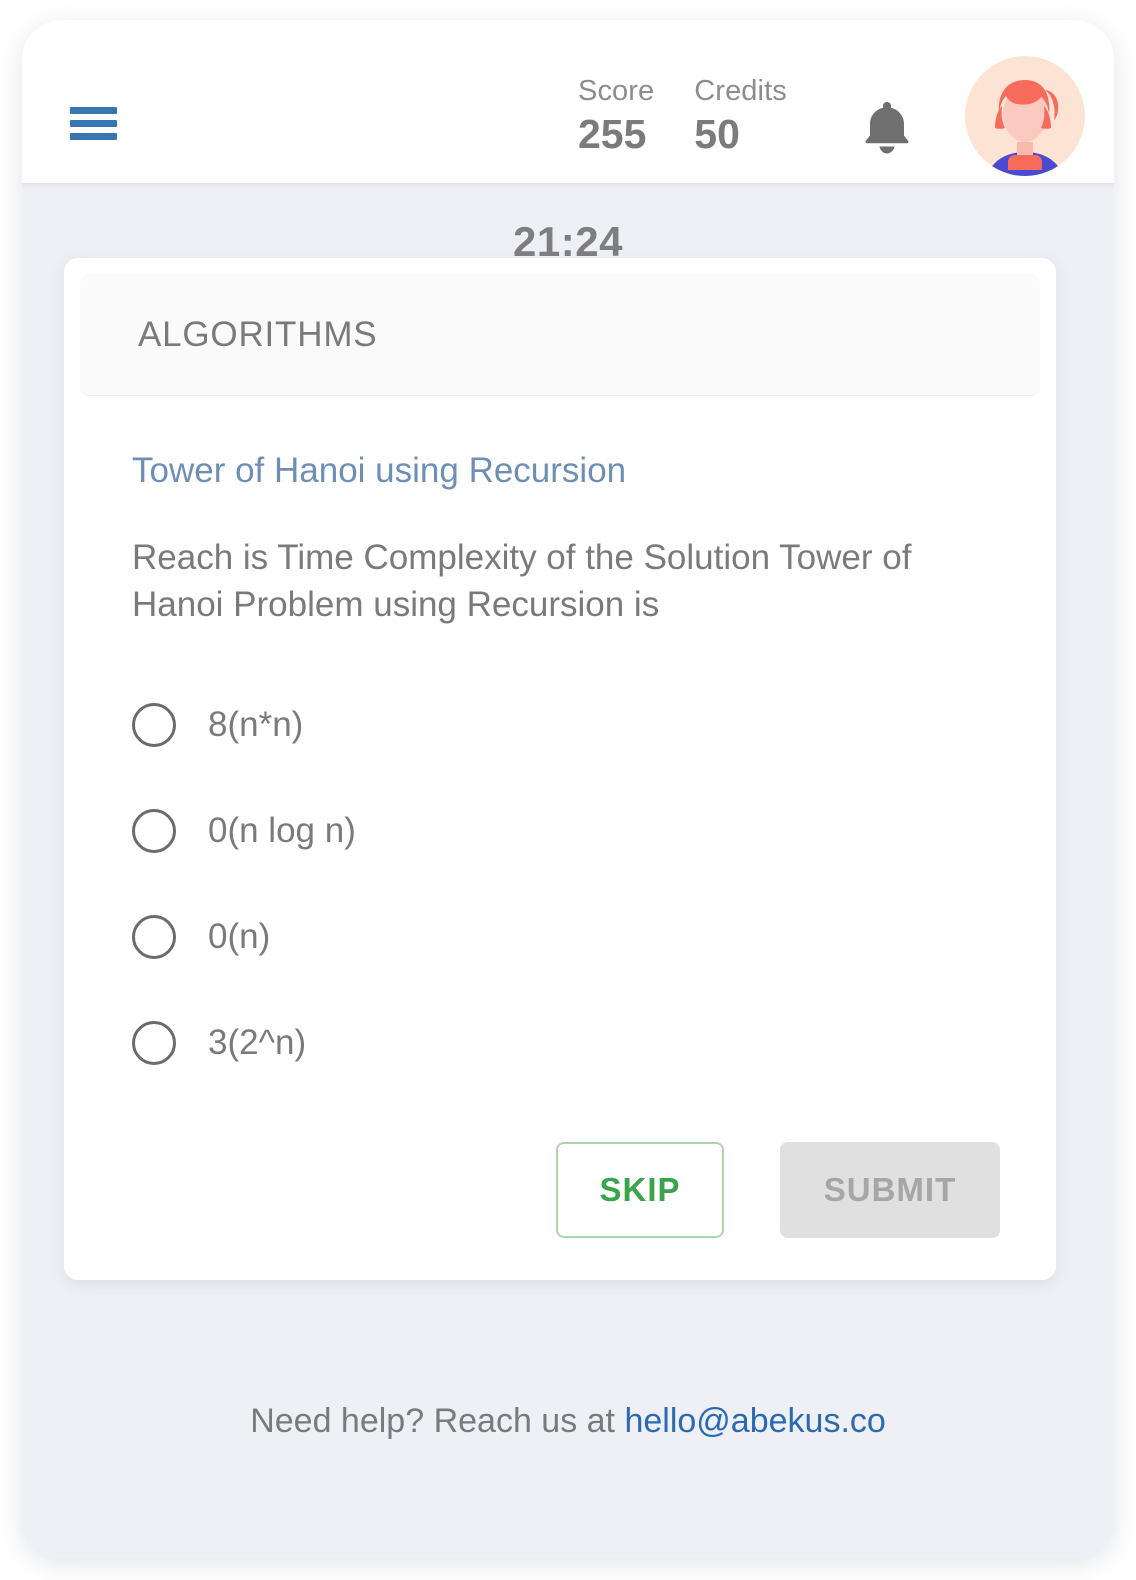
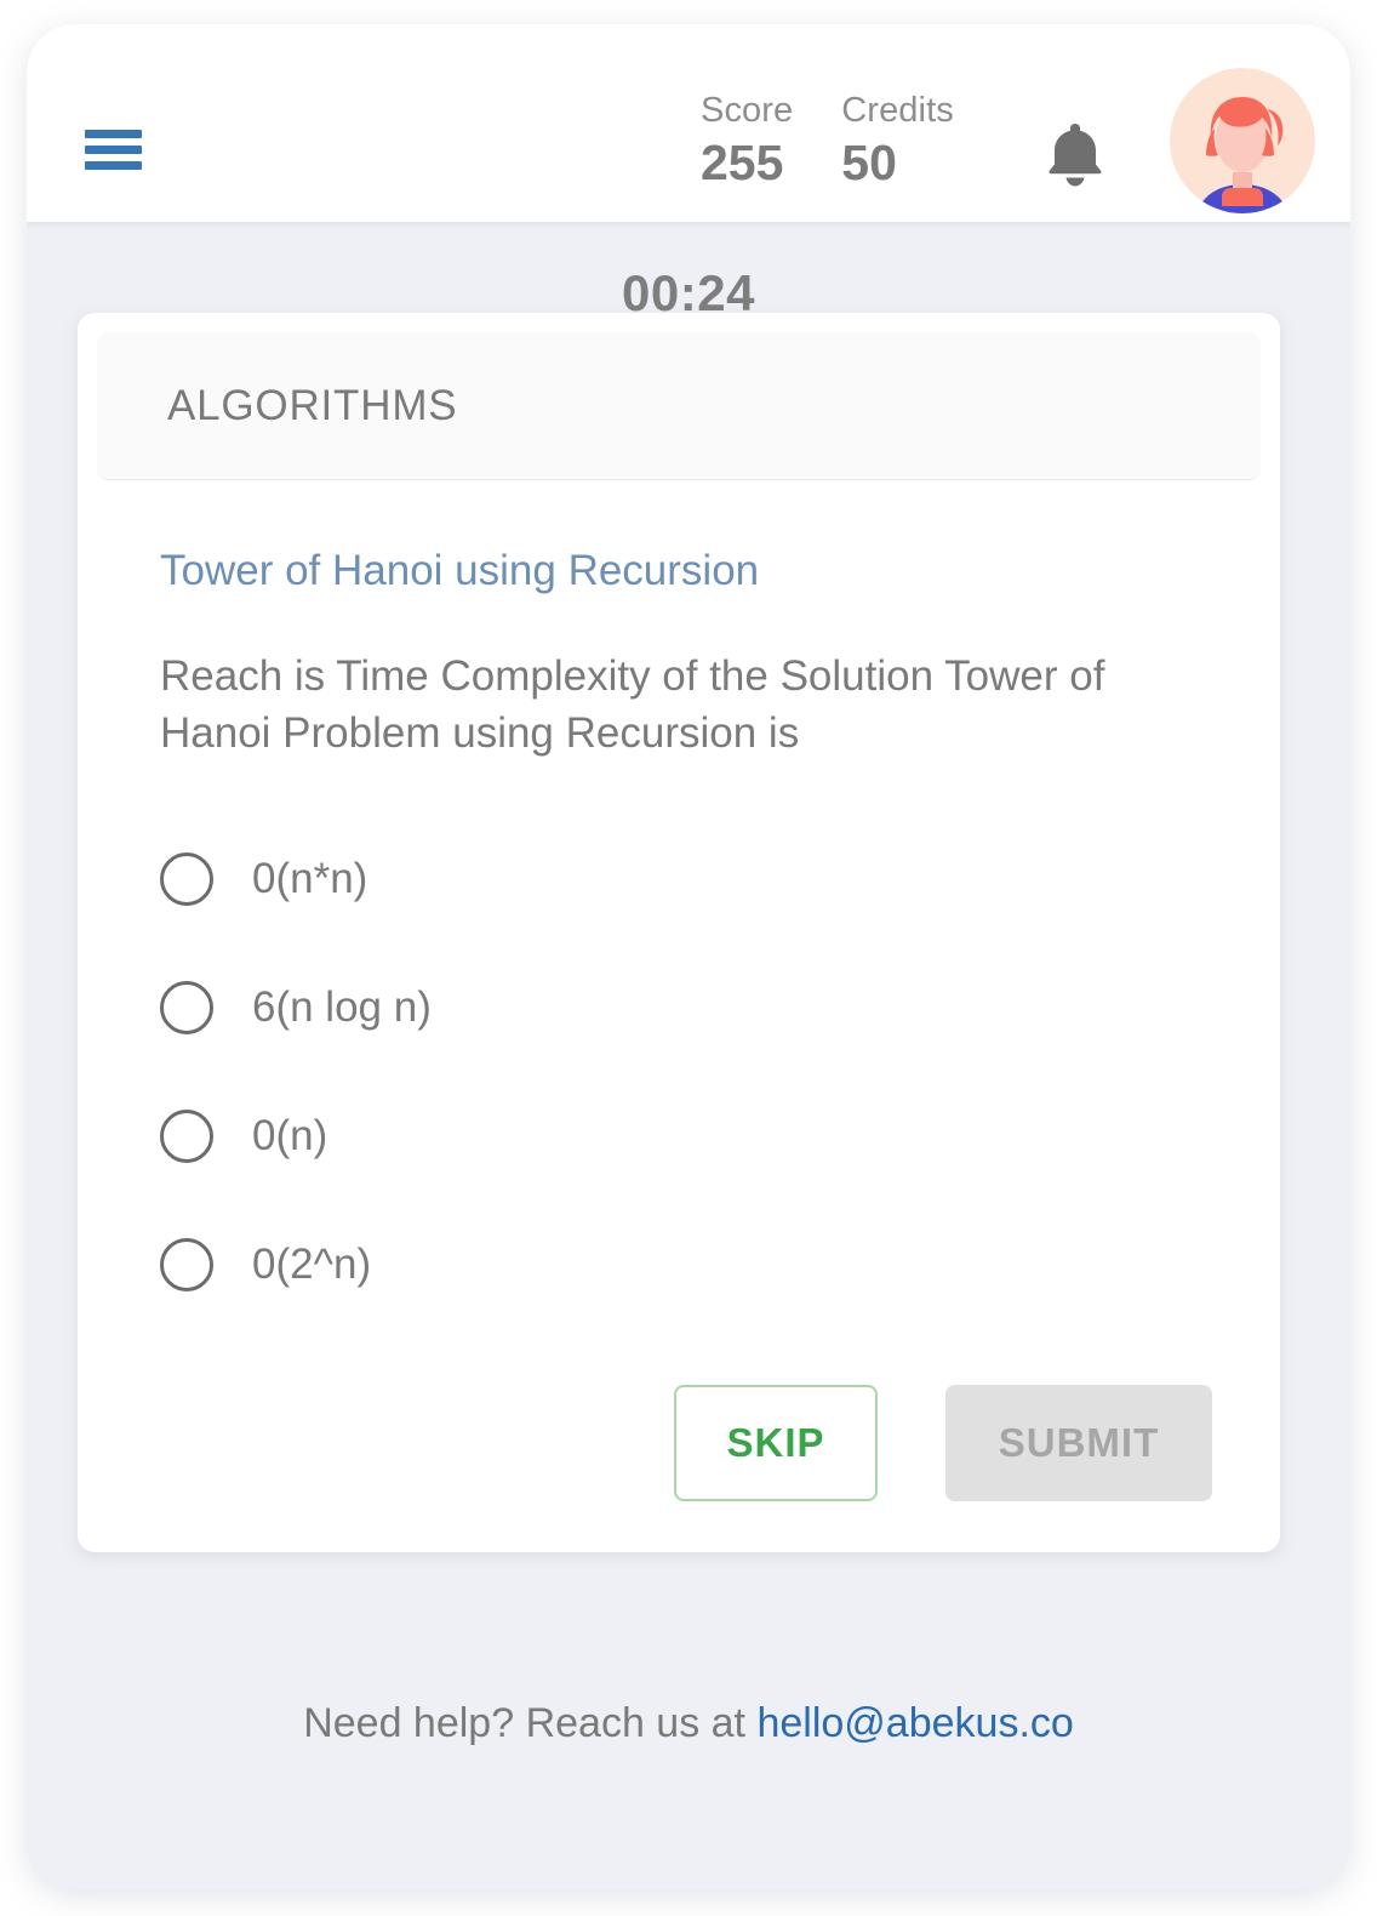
  Score
  255
  Credits
  50
- 21:24
+ 00:24
  ALGORITHMS
  Tower of Hanoi using Recursion
  Reach is Time Complexity of the Solution Tower of Hanoi Problem using Recursion is
- 8(n*n)
+ 0(n*n)
- 0(n log n)
+ 6(n log n)
  0(n)
- 3(2^n)
+ 0(2^n)
  SKIP
  SUBMIT
  Need help? Reach us at hello@abekus.co
